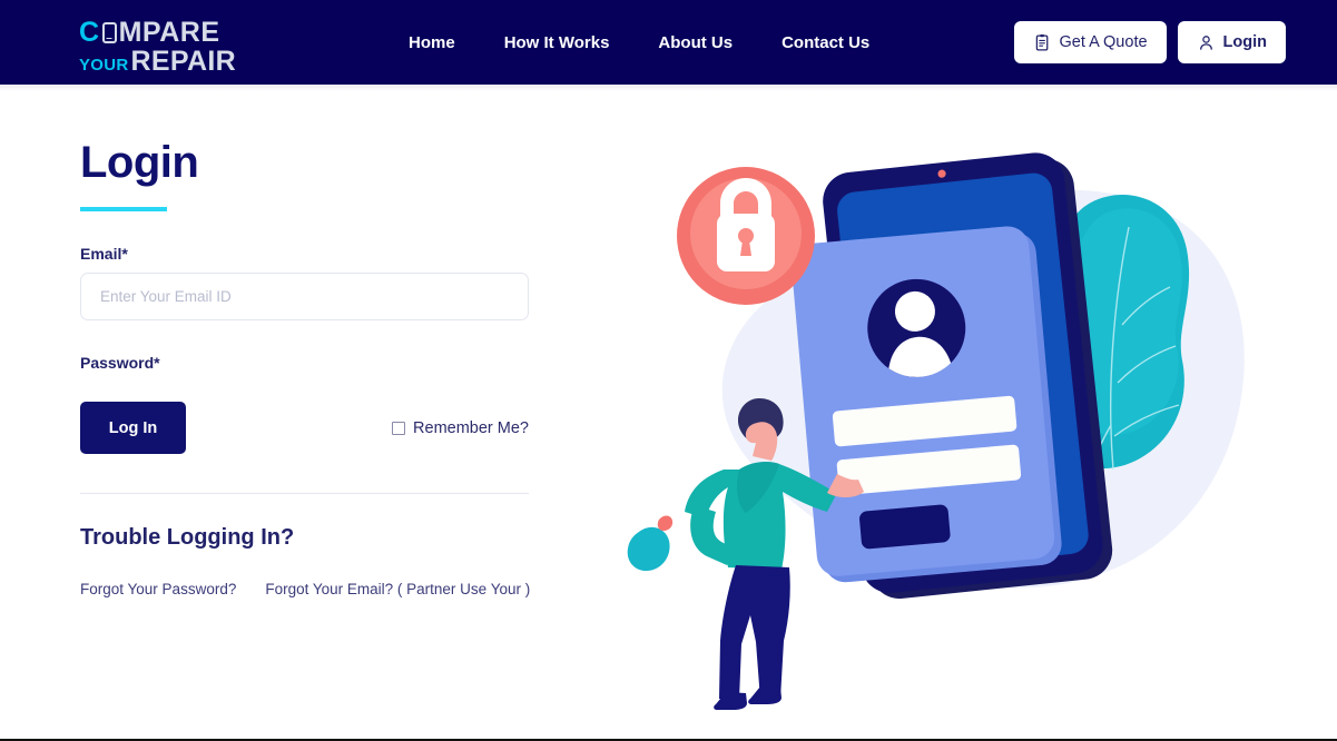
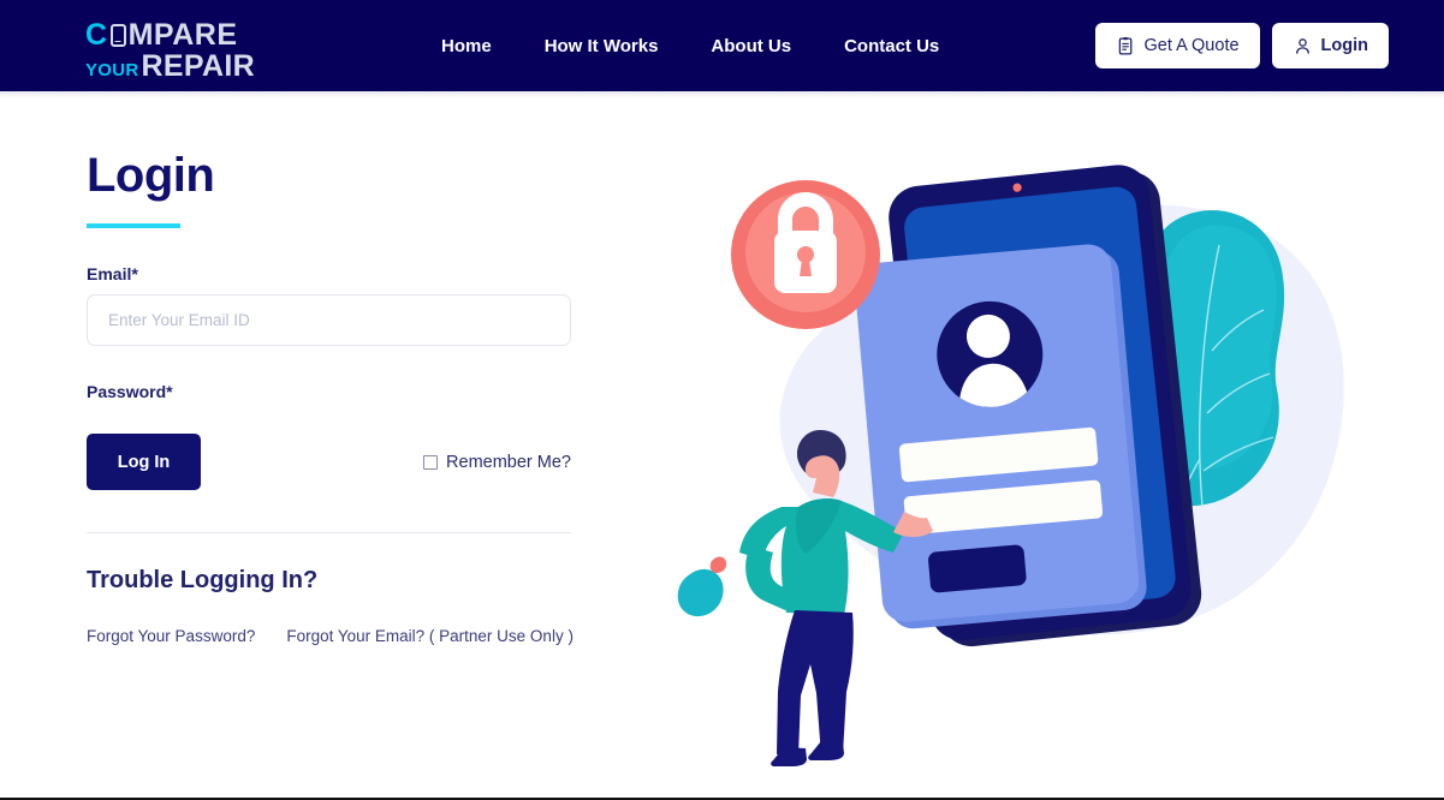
  C
  MPARE
  YOUR
  REPAIR
  Home
  How It Works
  About Us
  Contact Us
  Get A Quote
  Login
  Login
  Email*
  Enter Your Email ID
  Password*
  Log In
  Remember Me?
  Trouble Logging In?
  Forgot Your Password?
- Forgot Your Email? ( Partner Use Your )
+ Forgot Your Email? ( Partner Use Only )
